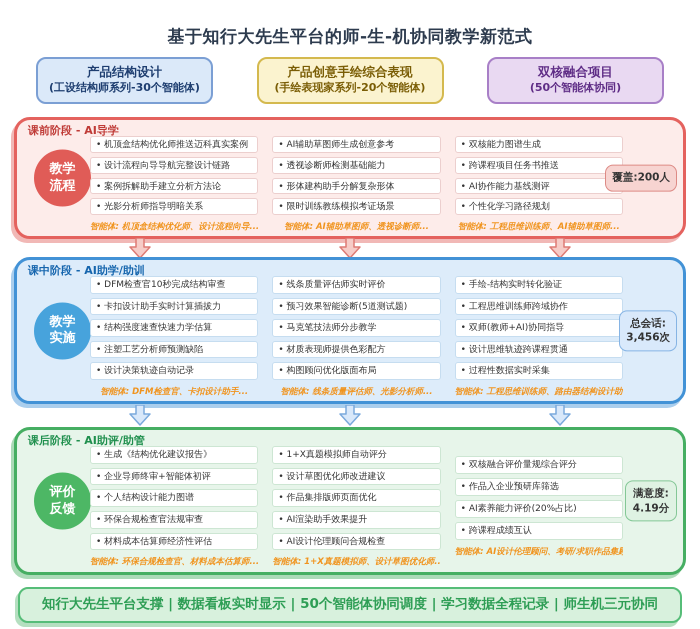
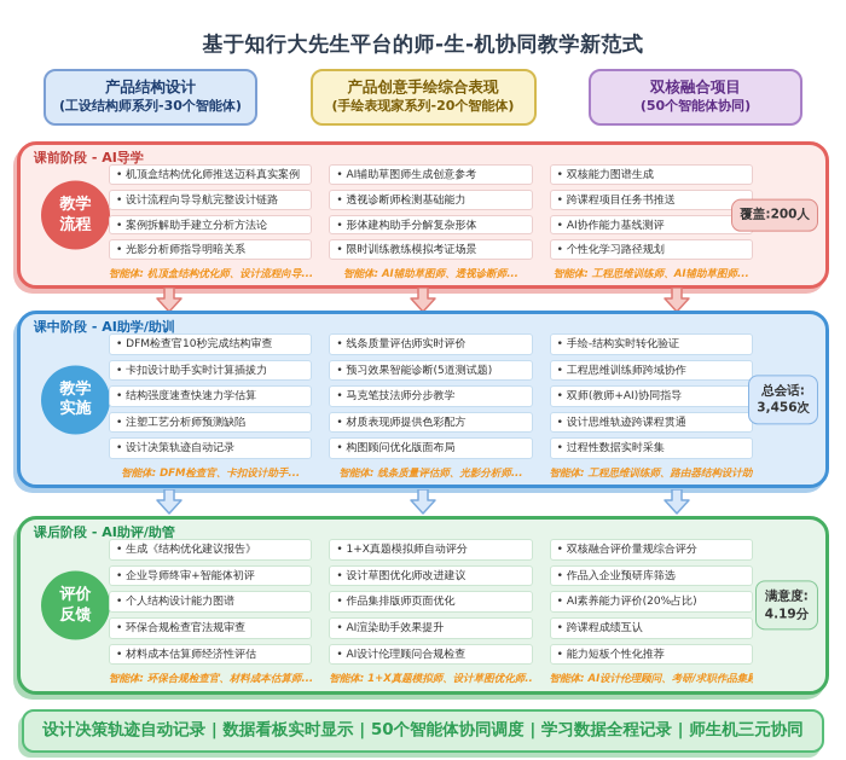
  基于知行大先生平台的师-生-机协同教学新范式
  产品结构设计
  (工设结构师系列-30个智能体)
  产品创意手绘综合表现
  (手绘表现家系列-20个智能体)
  双核融合项目
  (50个智能体协同)
  课前阶段 - AI导学
  教学
  流程
  机顶盒结构优化师推送迈科真实案例
  设计流程向导导航完整设计链路
  案例拆解助手建立分析方法论
  光影分析师指导明暗关系
  智能体: 机顶盒结构优化师、设计流程向导...
  AI辅助草图师生成创意参考
  透视诊断师检测基础能力
  形体建构助手分解复杂形体
  限时训练教练模拟考证场景
  智能体: AI辅助草图师、透视诊断师...
  双核能力图谱生成
  跨课程项目任务书推送
  AI协作能力基线测评
  个性化学习路径规划
  智能体: 工程思维训练师、AI辅助草图师...
  覆盖:200人
  课中阶段 - AI助学/助训
  教学
  实施
  DFM检查官10秒完成结构审查
  卡扣设计助手实时计算插拔力
  结构强度速查快速力学估算
  注塑工艺分析师预测缺陷
  设计决策轨迹自动记录
  智能体: DFM检查官、卡扣设计助手...
  线条质量评估师实时评价
  预习效果智能诊断(5道测试题)
  马克笔技法师分步教学
  材质表现师提供色彩配方
  构图顾问优化版面布局
  智能体: 线条质量评估师、光影分析师...
  手绘-结构实时转化验证
  工程思维训练师跨域协作
  双师(教师+AI)协同指导
  设计思维轨迹跨课程贯通
  过程性数据实时采集
  智能体: 工程思维训练师、路由器结构设计助
  总会话:
  3,456次
  课后阶段 - AI助评/助管
  评价
  反馈
  生成《结构优化建议报告》
  企业导师终审+智能体初评
  个人结构设计能力图谱
  环保合规检查官法规审查
  材料成本估算师经济性评估
  智能体: 环保合规检查官、材料成本估算师...
  1+X真题模拟师自动评分
  设计草图优化师改进建议
  作品集排版师页面优化
  AI渲染助手效果提升
  AI设计伦理顾问合规检查
  智能体: 1+X真题模拟师、设计草图优化师..
  双核融合评价量规综合评分
  作品入企业预研库筛选
  AI素养能力评价(20%占比)
  跨课程成绩互认
+ 能力短板个性化推荐
  智能体: AI设计伦理顾问、考研/求职作品集顾
  满意度:
  4.19分
- 知行大先生平台支撑 | 数据看板实时显示 | 50个智能体协同调度 | 学习数据全程记录 | 师生机三元协同
+ 设计决策轨迹自动记录 | 数据看板实时显示 | 50个智能体协同调度 | 学习数据全程记录 | 师生机三元协同
